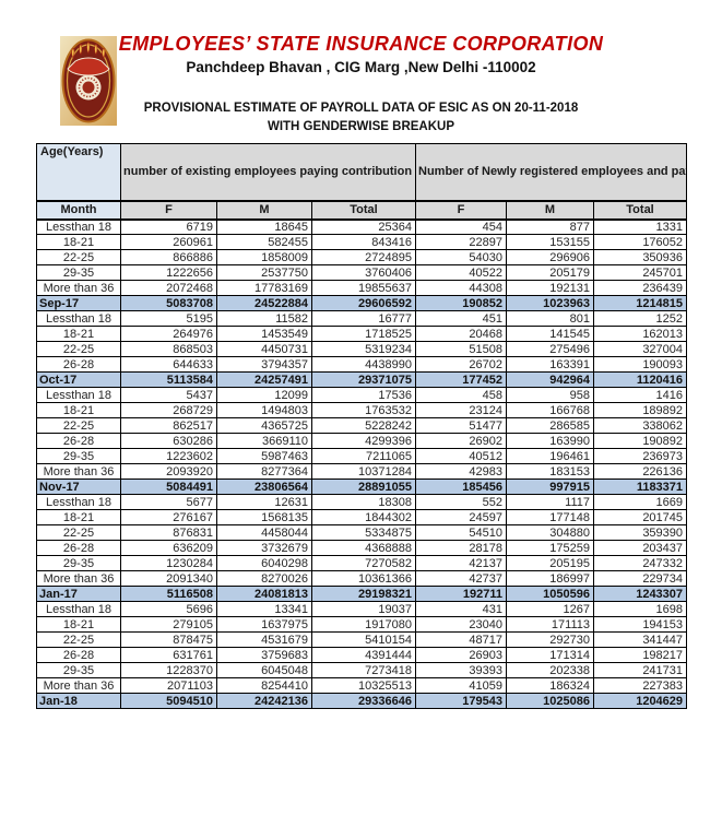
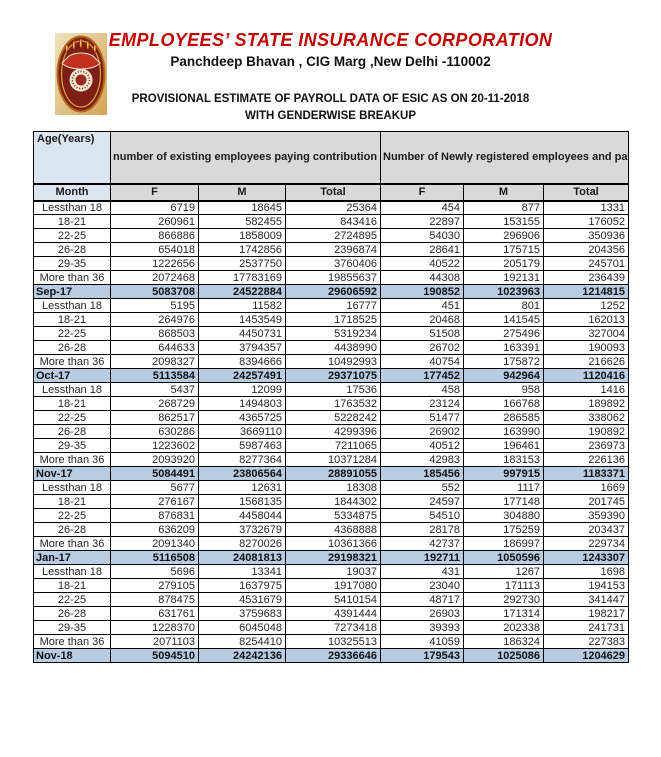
  EMPLOYEES’ STATE INSURANCE CORPORATION
  Panchdeep Bhavan , CIG Marg ,New Delhi -110002
  PROVISIONAL ESTIMATE OF PAYROLL DATA OF ESIC AS ON 20-11-2018
  WITH GENDERWISE BREAKUP
  Month	F	M	Total	F	M	Total
  Lessthan 18	6719	18645	25364	454	877	1331
  18-21	260961	582455	843416	22897	153155	176052
  22-25	866886	1858009	2724895	54030	296906	350936
+ 26-28	654018	1742856	2396874	28641	175715	204356
  29-35	1222656	2537750	3760406	40522	205179	245701
  More than 36	2072468	17783169	19855637	44308	192131	236439
  Sep-17	5083708	24522884	29606592	190852	1023963	1214815
  Lessthan 18	5195	11582	16777	451	801	1252
  18-21	264976	1453549	1718525	20468	141545	162013
  22-25	868503	4450731	5319234	51508	275496	327004
  26-28	644633	3794357	4438990	26702	163391	190093
+ More than 36	2098327	8394666	10492993	40754	175872	216626
  Oct-17	5113584	24257491	29371075	177452	942964	1120416
  Lessthan 18	5437	12099	17536	458	958	1416
  18-21	268729	1494803	1763532	23124	166768	189892
  22-25	862517	4365725	5228242	51477	286585	338062
  26-28	630286	3669110	4299396	26902	163990	190892
  29-35	1223602	5987463	7211065	40512	196461	236973
  More than 36	2093920	8277364	10371284	42983	183153	226136
  Nov-17	5084491	23806564	28891055	185456	997915	1183371
  Lessthan 18	5677	12631	18308	552	1117	1669
  18-21	276167	1568135	1844302	24597	177148	201745
  22-25	876831	4458044	5334875	54510	304880	359390
  26-28	636209	3732679	4368888	28178	175259	203437
- 29-35	1230284	6040298	7270582	42137	205195	247332
  More than 36	2091340	8270026	10361366	42737	186997	229734
  Jan-17	5116508	24081813	29198321	192711	1050596	1243307
  Lessthan 18	5696	13341	19037	431	1267	1698
  18-21	279105	1637975	1917080	23040	171113	194153
  22-25	878475	4531679	5410154	48717	292730	341447
  26-28	631761	3759683	4391444	26903	171314	198217
  29-35	1228370	6045048	7273418	39393	202338	241731
  More than 36	2071103	8254410	10325513	41059	186324	227383
- Jan-18	5094510	24242136	29336646	179543	1025086	1204629
+ Nov-18	5094510	24242136	29336646	179543	1025086	1204629
